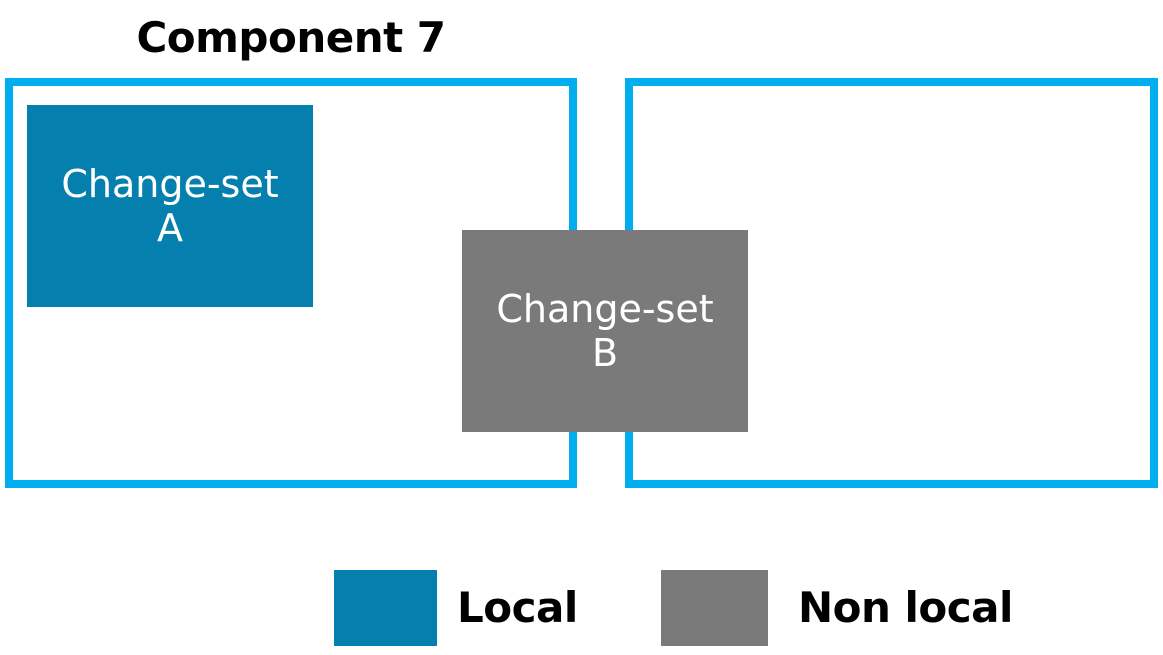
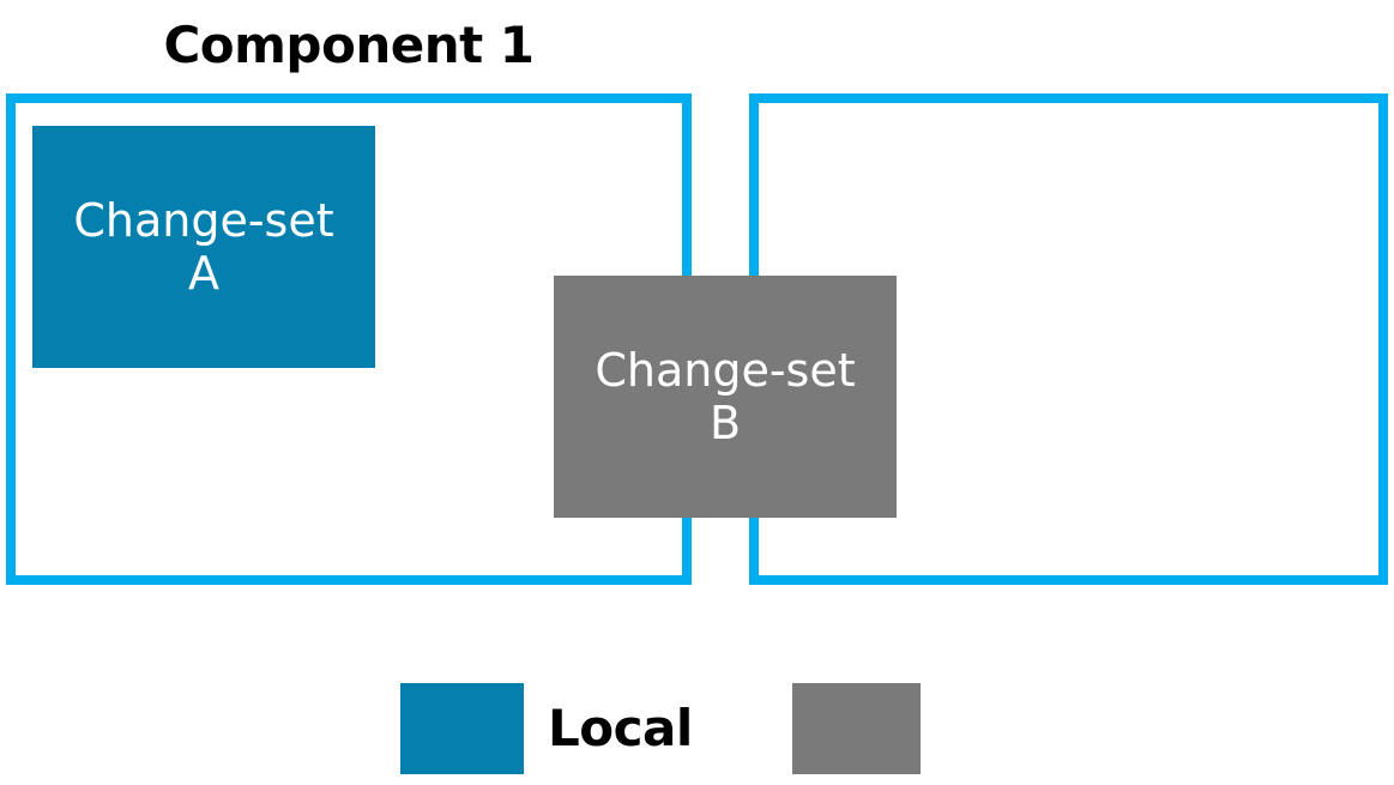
- Component 7
+ Component 1
  Change-set
  A
  Change-set
  B
  Local
- Non local
